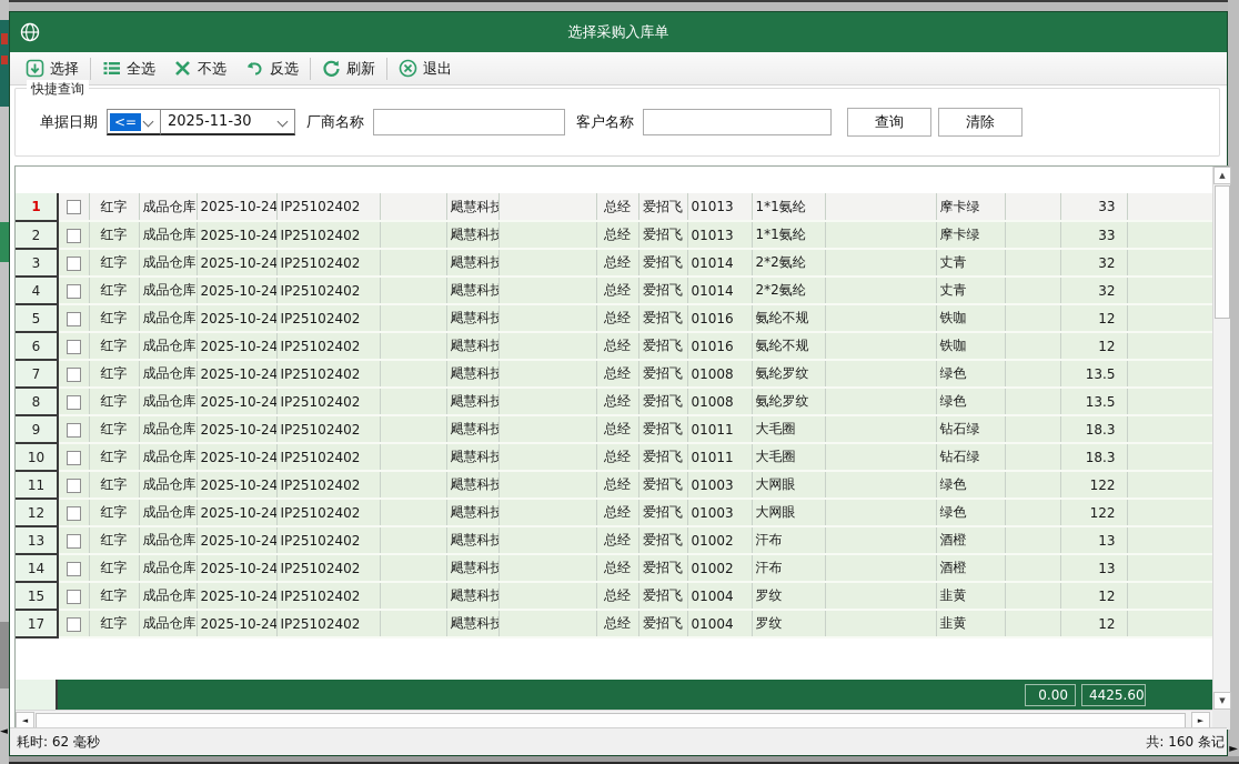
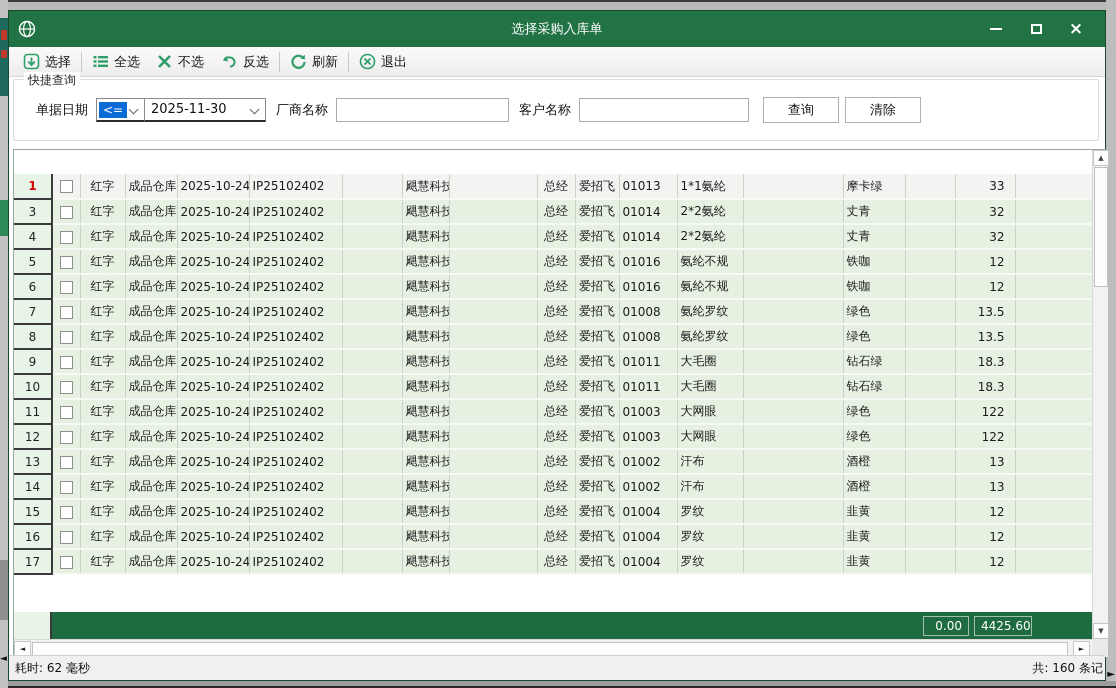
  ◄
  ►
  选择采购入库单
+ ×
  选择
  全选
  不选
  反选
  刷新
  退出
  快捷查询
  单据日期
  <=
  2025-11-30
  厂商名称
  客户名称
  查询
  清除
  1		红字	成品仓库	2025-10-24	IP25102402		飓慧科技		总经	爱招飞	01013	1*1氨纶		摩卡绿		33
- 2		红字	成品仓库	2025-10-24	IP25102402		飓慧科技		总经	爱招飞	01013	1*1氨纶		摩卡绿		33
  3		红字	成品仓库	2025-10-24	IP25102402		飓慧科技		总经	爱招飞	01014	2*2氨纶		丈青		32
  4		红字	成品仓库	2025-10-24	IP25102402		飓慧科技		总经	爱招飞	01014	2*2氨纶		丈青		32
  5		红字	成品仓库	2025-10-24	IP25102402		飓慧科技		总经	爱招飞	01016	氨纶不规		铁咖		12
  6		红字	成品仓库	2025-10-24	IP25102402		飓慧科技		总经	爱招飞	01016	氨纶不规		铁咖		12
  7		红字	成品仓库	2025-10-24	IP25102402		飓慧科技		总经	爱招飞	01008	氨纶罗纹		绿色		13.5
  8		红字	成品仓库	2025-10-24	IP25102402		飓慧科技		总经	爱招飞	01008	氨纶罗纹		绿色		13.5
  9		红字	成品仓库	2025-10-24	IP25102402		飓慧科技		总经	爱招飞	01011	大毛圈		钻石绿		18.3
  10		红字	成品仓库	2025-10-24	IP25102402		飓慧科技		总经	爱招飞	01011	大毛圈		钻石绿		18.3
  11		红字	成品仓库	2025-10-24	IP25102402		飓慧科技		总经	爱招飞	01003	大网眼		绿色		122
  12		红字	成品仓库	2025-10-24	IP25102402		飓慧科技		总经	爱招飞	01003	大网眼		绿色		122
  13		红字	成品仓库	2025-10-24	IP25102402		飓慧科技		总经	爱招飞	01002	汗布		酒橙		13
  14		红字	成品仓库	2025-10-24	IP25102402		飓慧科技		总经	爱招飞	01002	汗布		酒橙		13
  15		红字	成品仓库	2025-10-24	IP25102402		飓慧科技		总经	爱招飞	01004	罗纹		韭黄		12
+ 16		红字	成品仓库	2025-10-24	IP25102402		飓慧科技		总经	爱招飞	01004	罗纹		韭黄		12
  17		红字	成品仓库	2025-10-24	IP25102402		飓慧科技		总经	爱招飞	01004	罗纹		韭黄		12
  0.00
  4425.60
  ▲
  ▼
  ◄
  ►
  耗时: 62 毫秒
  共: 160 条记
